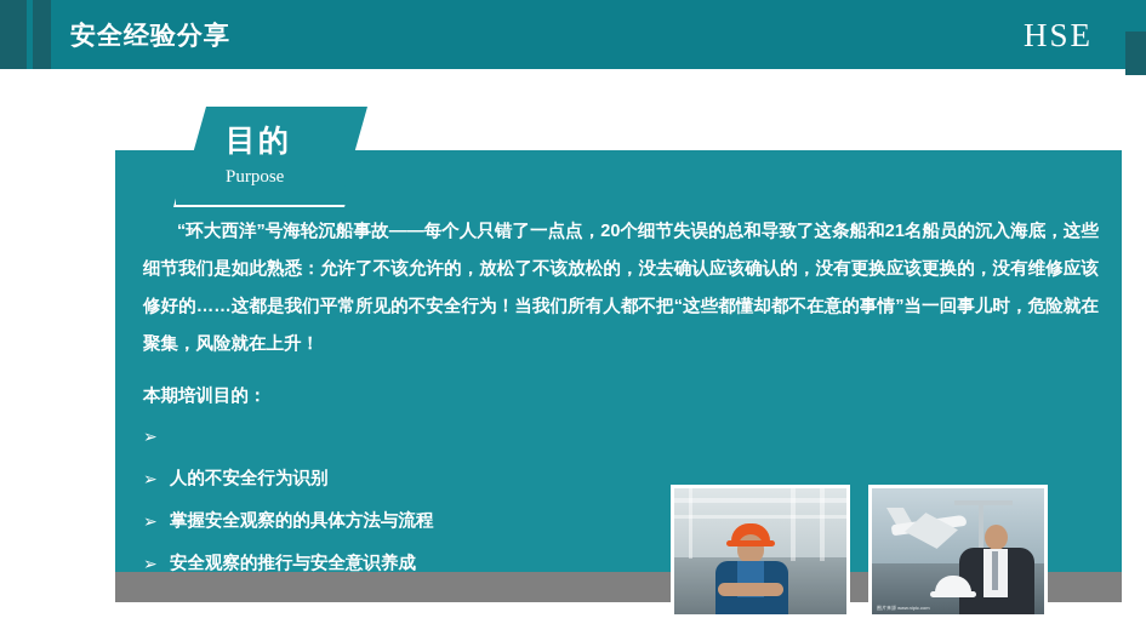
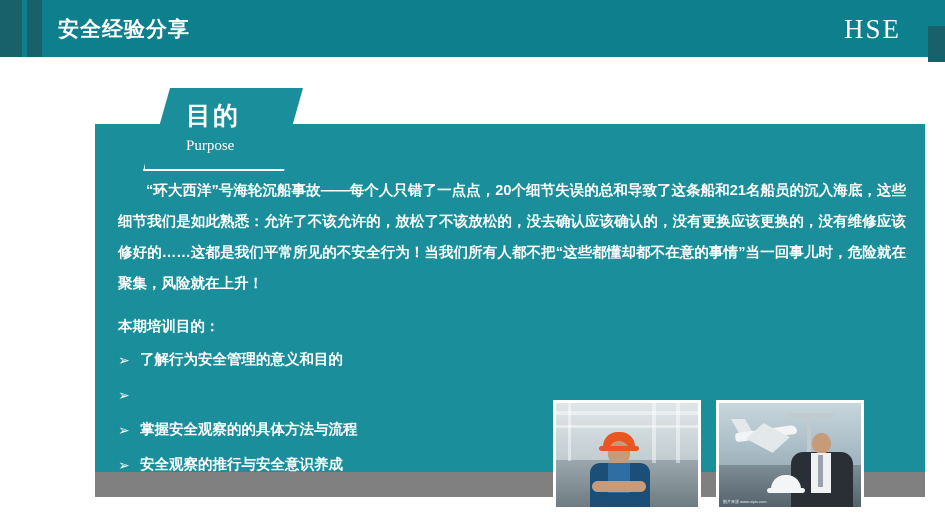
  安全经验分享
  HSE
  目的
  Purpose
  “环大西洋”号海轮沉船事故——每个人只错了一点点，20个细节失误的总和导致了这条船和21名船员的沉入海底，这些细节我们是如此熟悉：允许了不该允许的，放松了不该放松的，没去确认应该确认的，没有更换应该更换的，没有维修应该修好的……这都是我们平常所见的不安全行为！当我们所有人都不把“这些都懂却都不在意的事情”当一回事儿时，危险就在聚集，风险就在上升！
  本期培训目的：
  ➢
+ 了解行为安全管理的意义和目的
  ➢
- 人的不安全行为识别
  ➢
  掌握安全观察的的具体方法与流程
  ➢
  安全观察的推行与安全意识养成
